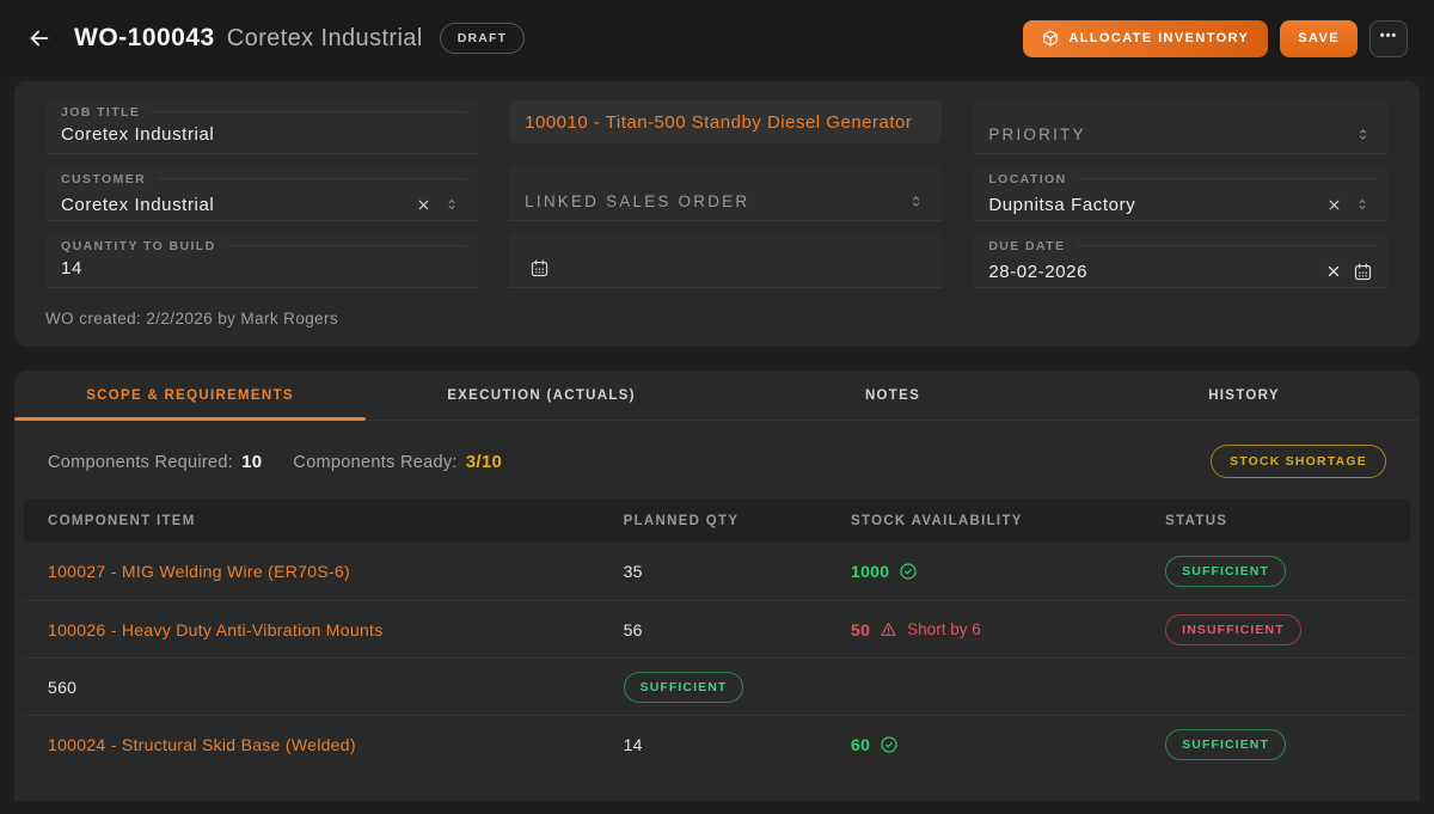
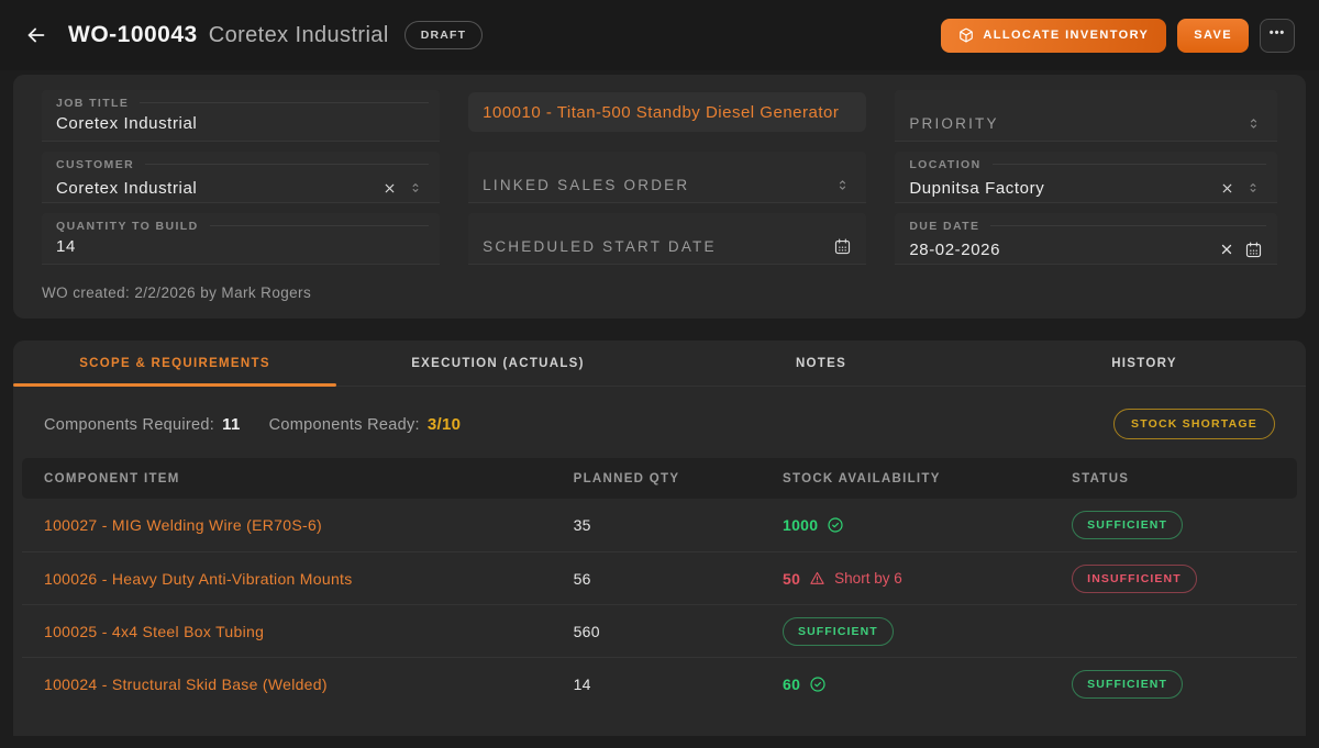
  WO-100043
  Coretex Industrial
  DRAFT
  ALLOCATE INVENTORY
  SAVE
  •••
  JOB TITLE
  Coretex Industrial
  100010 - Titan-500 Standby Diesel Generator
  PRIORITY
  CUSTOMER
  Coretex Industrial
  LINKED SALES ORDER
  LOCATION
  Dupnitsa Factory
  QUANTITY TO BUILD
  14
+ SCHEDULED START DATE
  DUE DATE
  28-02-2026
  WO created: 2/2/2026 by Mark Rogers
  SCOPE & REQUIREMENTS
  EXECUTION (ACTUALS)
  NOTES
  HISTORY
  Components Required:
- 10
+ 11
  Components Ready:
  3/10
  STOCK SHORTAGE
  COMPONENT ITEM
  PLANNED QTY
  STOCK AVAILABILITY
  STATUS
  100027 - MIG Welding Wire (ER70S-6)
  35
  1000
  SUFFICIENT
  100026 - Heavy Duty Anti-Vibration Mounts
  56
  50
  Short by 6
  INSUFFICIENT
+ 100025 - 4x4 Steel Box Tubing
  560
  SUFFICIENT
  100024 - Structural Skid Base (Welded)
  14
  60
  SUFFICIENT
